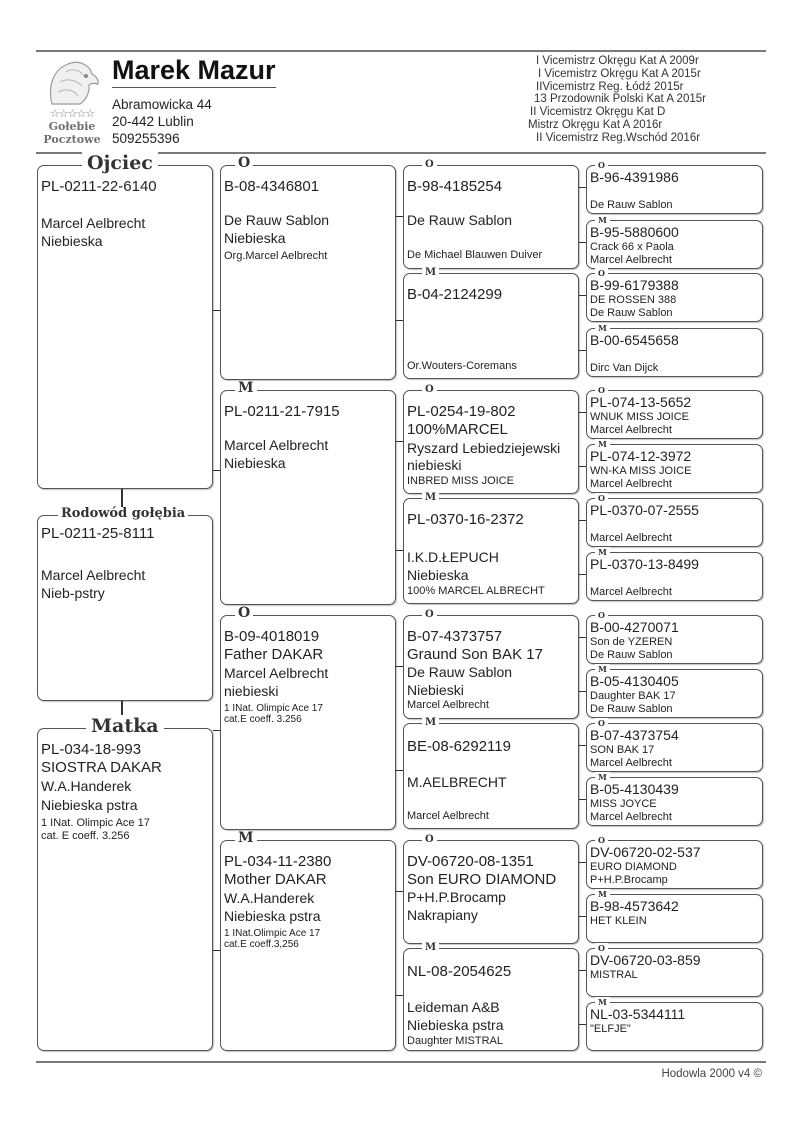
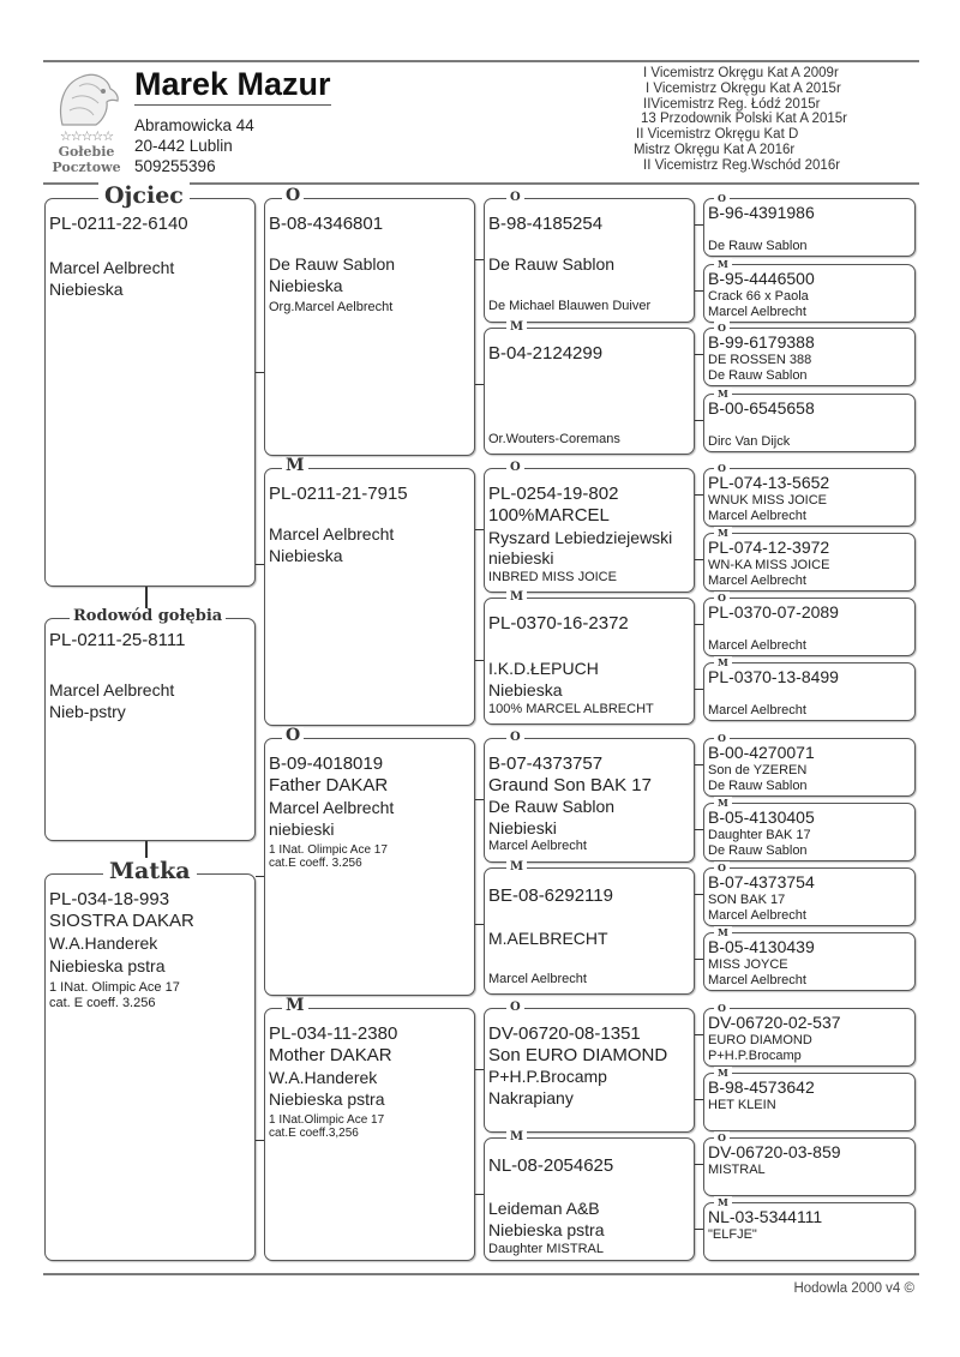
  ☆☆☆☆☆
  Gołebie
  Pocztowe
  Marek Mazur
  Abramowicka 44
  20-442 Lublin
  509255396
  I Vicemistrz Okręgu Kat A 2009r
  I Vicemistrz Okręgu Kat A 2015r
  IIVicemistrz Reg. Łódź 2015r
  13 Przodownik Polski Kat A 2015r
  II Vicemistrz Okręgu Kat D
  Mistrz Okręgu Kat A 2016r
  II Vicemistrz Reg.Wschód 2016r
  Ojciec
  PL-0211-22-6140
  Marcel Aelbrecht
  Niebieska
  Rodowód gołębia
  PL-0211-25-8111
  Marcel Aelbrecht
  Nieb-pstry
  Matka
  PL-034-18-993
  SIOSTRA DAKAR
  W.A.Handerek
  Niebieska pstra
  1 INat. Olimpic Ace 17
  cat. E coeff. 3.256
  Hodowla 2000 v4 ©
  O
  B-08-4346801
  De Rauw Sablon
  Niebieska
  Org.Marcel Aelbrecht
  M
  PL-0211-21-7915
  Marcel Aelbrecht
  Niebieska
  O
  B-09-4018019
  Father DAKAR
  Marcel Aelbrecht
  niebieski
  1 INat. Olimpic Ace 17
  cat.E coeff. 3.256
  M
  PL-034-11-2380
  Mother DAKAR
  W.A.Handerek
  Niebieska pstra
  1 INat.Olimpic Ace 17
  cat.E coeff.3,256
  O
  B-98-4185254
  De Rauw Sablon
  De Michael Blauwen Duiver
  M
  B-04-2124299
  Or.Wouters-Coremans
  O
  PL-0254-19-802
  100%MARCEL
  Ryszard Lebiedziejewski
  niebieski
  INBRED MISS JOICE
  M
  PL-0370-16-2372
  I.K.D.ŁEPUCH
  Niebieska
  100% MARCEL ALBRECHT
  O
  B-07-4373757
  Graund Son BAK 17
  De Rauw Sablon
  Niebieski
  Marcel Aelbrecht
  M
  BE-08-6292119
  M.AELBRECHT
  Marcel Aelbrecht
  O
  DV-06720-08-1351
  Son EURO DIAMOND
  P+H.P.Brocamp
  Nakrapiany
  M
  NL-08-2054625
  Leideman A&B
  Niebieska pstra
  Daughter MISTRAL
  O
  B-96-4391986
  De Rauw Sablon
  M
- B-95-5880600
+ B-95-4446500
  Crack 66 x Paola
  Marcel Aelbrecht
  O
  B-99-6179388
  DE ROSSEN 388
  De Rauw Sablon
  M
  B-00-6545658
  Dirc Van Dijck
  O
  PL-074-13-5652
  WNUK MISS JOICE
  Marcel Aelbrecht
  M
  PL-074-12-3972
  WN-KA MISS JOICE
  Marcel Aelbrecht
  O
- PL-0370-07-2555
+ PL-0370-07-2089
  Marcel Aelbrecht
  M
  PL-0370-13-8499
  Marcel Aelbrecht
  O
  B-00-4270071
  Son de YZEREN
  De Rauw Sablon
  M
  B-05-4130405
  Daughter BAK 17
  De Rauw Sablon
  O
  B-07-4373754
  SON BAK 17
  Marcel Aelbrecht
  M
  B-05-4130439
  MISS JOYCE
  Marcel Aelbrecht
  O
  DV-06720-02-537
  EURO DIAMOND
  P+H.P.Brocamp
  M
  B-98-4573642
  HET KLEIN
  O
  DV-06720-03-859
  MISTRAL
  M
  NL-03-5344111
  "ELFJE"
